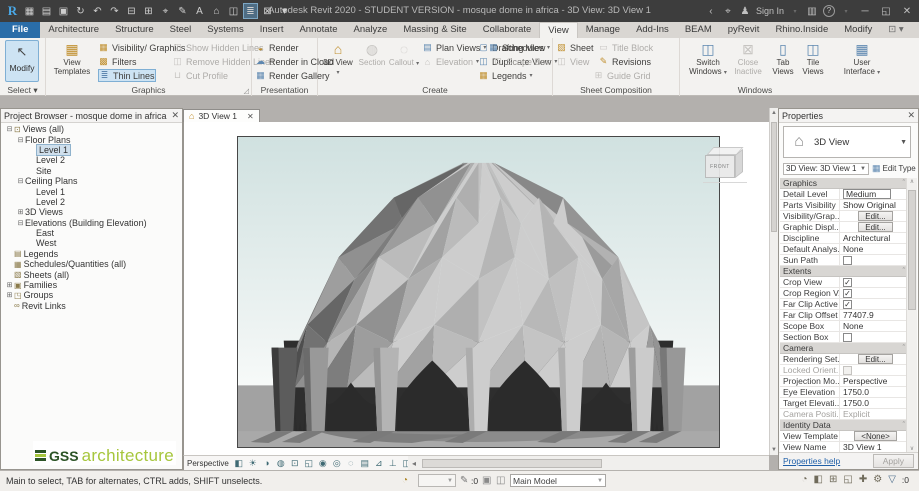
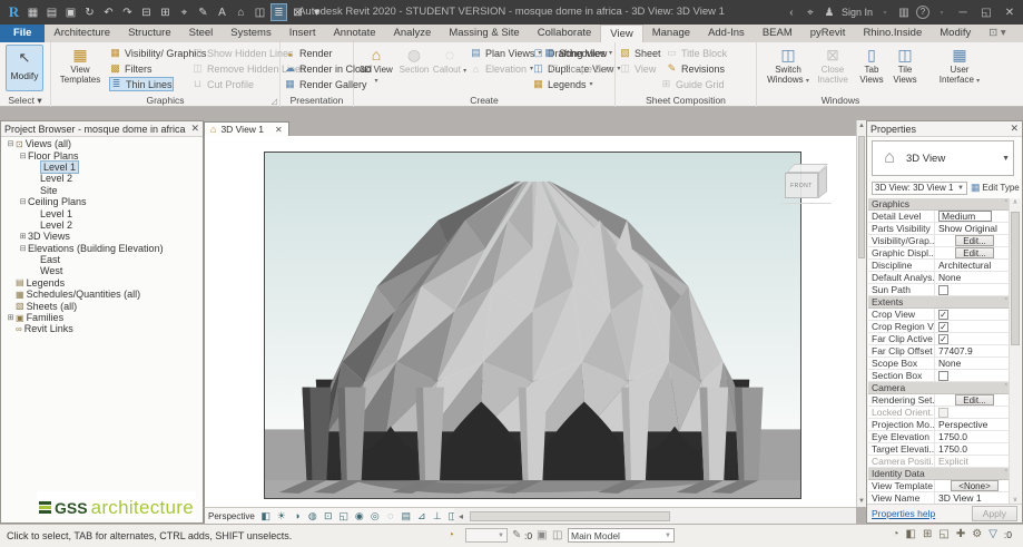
  R
  ▦
  ▤
  ▣
  ↻
  ↶
  ↷
  ⊟
  ⊞
  ⌖
  ✎
  A
  ⌂
  ◫
  ≣
  ⊠
  ▾
  Autodesk Revit 2020 - STUDENT VERSION - mosque dome in africa - 3D View: 3D View 1
  ‹
  ⌖
  ♟
  Sign In
  ▥
  ?
  ─
  ◱
  ✕
  File
  Architecture
  Structure
  Steel
  Systems
  Insert
  Annotate
  Analyze
  Massing & Site
  Collaborate
  View
  Manage
  Add-Ins
  BEAM
  pyRevit
  Rhino.Inside
  Modify
  ⊡ ▾
  ↖
  Modify
  Select ▾
  ▦
  View Templates
  ▦
  Visibility/ Graphics
  ▩
  Filters
  ≣
  Thin Lines
  ◫
  Show Hidden Lines
  ◫
  Remove Hidden Lines
  ⊔
  Cut Profile
  Graphics
  ◒
  Render
  ☁
  Render in Cloud
  ▦
  Render Gallery
  Presentation
  ⌂
  3D View
  ◍
  Section
  Callout
  ▤
  Plan Views
  ⌂
  Elevation
  ▢
  Drafting View
  ◫
  Duplicate View
  ▦
  Legends
  Create
  ▦
  Schedules
  ⊡
  Scope Box
  ▧
  Sheet
  ◫
  View
  ⊞
  Guide Grid
  ▭
  Title Block
  ✎
  Revisions
  Sheet Composition
  ◫
  Switch Windows
  ⊠
  Close Inactive
  ▯
  Tab Views
  ◫
  Tile Views
  ▦
  User Interface
  Windows
  Project Browser - mosque dome in africa
  ✕
  ⊡
  Views (all)
  Floor Plans
  Level 1
  Level 2
  Site
  Ceiling Plans
  Level 1
  Level 2
  3D Views
  Elevations (Building Elevation)
  East
  West
  ▤
  Legends
  ▦
  Schedules/Quantities (all)
  ▧
  Sheets (all)
  ▣
  Families
- ◳
- Groups
  ∞
  Revit Links
  ⌂
  3D View 1
  ✕
  Perspective
  ◧
  ☀
  ◑
  ◍
  ⊡
  ◱
  ◉
  ◎
  ◌
  ▤
  ⊿
  ⊥
  ◫
  ◂
  Properties
  ✕
  ⌂
  3D View
  3D View: 3D View 1
  ▦
  Edit Type
  Graphics
  Detail Level
  Medium
  Parts Visibility
  Show Original
  Visibility/Grap..
  Edit...
  Graphic Displ...
  Edit...
  Discipline
  Architectural
  Default Analys.
  None
  Sun Path
  Extents
  Crop View
  ✓
  Crop Region V.
  ✓
  Far Clip Active
  ✓
  Far Clip Offset
  77407.9
  Scope Box
  None
  Section Box
  Camera
  Rendering Set.
  Edit...
  Locked Orient..
  Projection Mo..
  Perspective
  Eye Elevation
  1750.0
  Target Elevati..
  1750.0
  Camera Positi..
  Explicit
  Identity Data
  View Template
  <None>
  View Name
  3D View 1
  Properties help
  Apply
- Main to select, TAB for alternates, CTRL adds, SHIFT unselects.
+ Click to select, TAB for alternates, CTRL adds, SHIFT unselects.
  ◔
  ✎
  :0
  ▣
  ◫
  Main Model
  ◔
  ◧
  ⊞
  ◱
  ✚
  ⚙
  ▽
  :0
  GSS
  architecture
